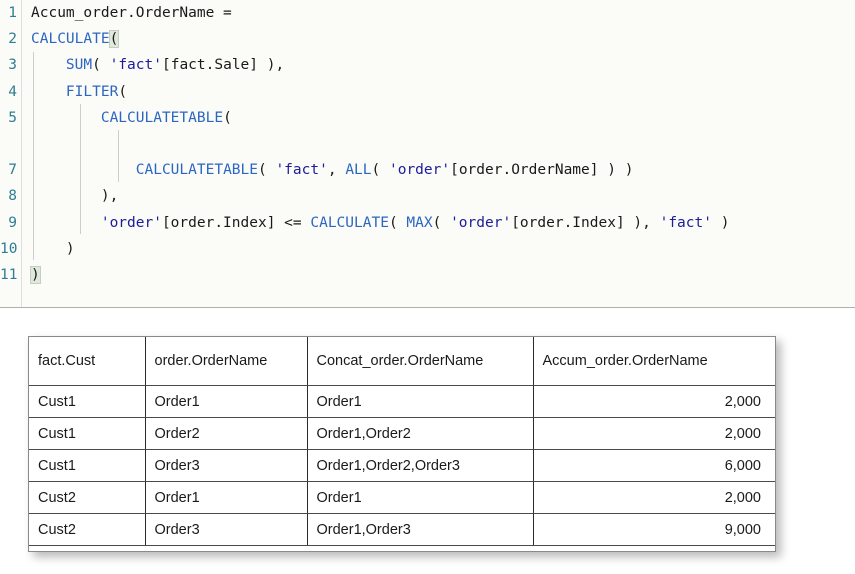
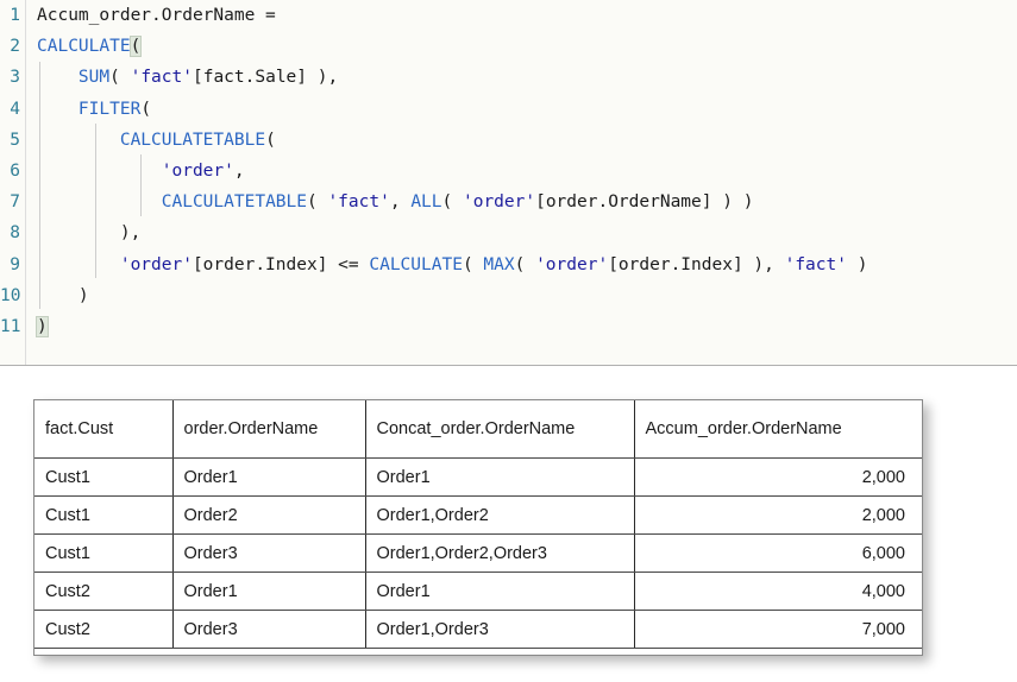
  1
  Accum_order.OrderName =
  2
  CALCULATE(
  3
  SUM( 'fact'[fact.Sale] ),
  4
  FILTER(
  5
  CALCULATETABLE(
+ 6
+ 'order',
  7
  CALCULATETABLE( 'fact', ALL( 'order'[order.OrderName] ) )
  8
  ),
  9
  'order'[order.Index] <= CALCULATE( MAX( 'order'[order.Index] ), 'fact' )
  10
  )
  11
  )
  fact.Cust	order.OrderName	Concat_order.OrderName	Accum_order.OrderName
  Cust1	Order1	Order1	2,000
  Cust1	Order2	Order1,Order2	2,000
  Cust1	Order3	Order1,Order2,Order3	6,000
- Cust2	Order1	Order1	2,000
+ Cust2	Order1	Order1	4,000
- Cust2	Order3	Order1,Order3	9,000
+ Cust2	Order3	Order1,Order3	7,000
